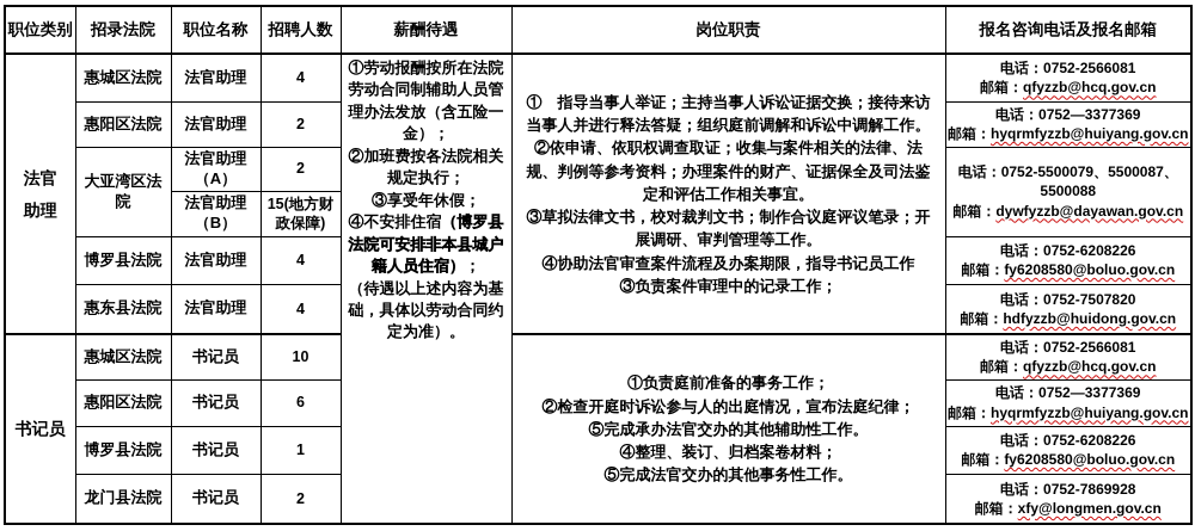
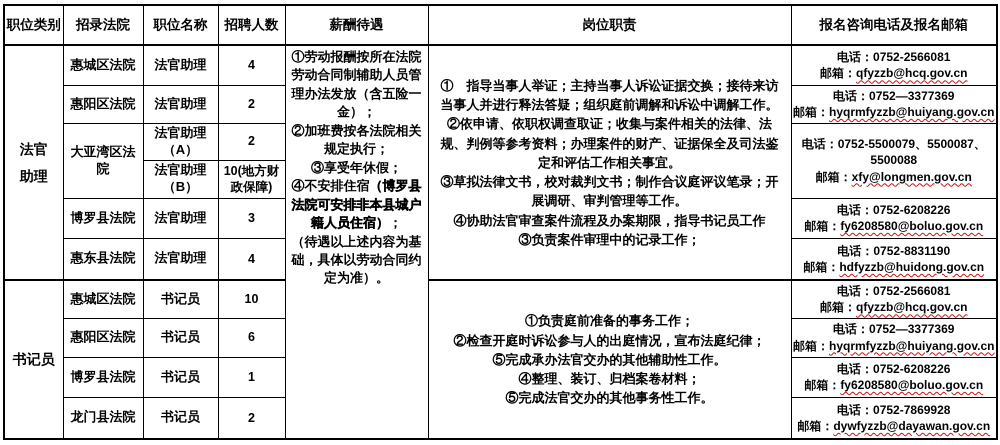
  职位类别	招录法院	职位名称	招聘人数	薪酬待遇	岗位职责	报名咨询电话及报名邮箱
  法官 助理	惠城区法院	法官助理	4	①劳动报酬按所在法院劳动合同制辅助人员管理办法发放（含五险一金）； ②加班费按各法院相关规定执行； ③享受年休假； ④不安排住宿（博罗县法院可安排非本县城户籍人员住宿）； （待遇以上述内容为基础，具体以劳动合同约定为准）。	① 指导当事人举证；主持当事人诉讼证据交换；接待来访当事人并进行释法答疑；组织庭前调解和诉讼中调解工作。 ②依申请、依职权调查取证；收集与案件相关的法律、法规、判例等参考资料；办理案件的财产、证据保全及司法鉴定和评估工作相关事宜。 ③草拟法律文书，校对裁判文书；制作合议庭评议笔录；开展调研、审判管理等工作。 ④协助法官审查案件流程及办案期限，指导书记员工作 ③负责案件审理中的记录工作；	电话：0752-2566081 邮箱：qfyzzb@hcq.gov.cn
  惠阳区法院	法官助理	2	电话：0752—3377369 邮箱：hyqrmfyzzb@huiyang.gov.cn
- 大亚湾区法院	法官助理（A）	2	电话：0752-5500079、5500087、5500088 邮箱：dywfyzzb@dayawan.gov.cn
+ 大亚湾区法院	法官助理（A）	2	电话：0752-5500079、5500087、5500088 邮箱：xfy@longmen.gov.cn
- 法官助理（B）	15(地方财政保障)
+ 法官助理（B）	10(地方财政保障)
- 博罗县法院	法官助理	4	电话：0752-6208226 邮箱：fy6208580@boluo.gov.cn
+ 博罗县法院	法官助理	3	电话：0752-6208226 邮箱：fy6208580@boluo.gov.cn
- 惠东县法院	法官助理	4	电话：0752-7507820 邮箱：hdfyzzb@huidong.gov.cn
+ 惠东县法院	法官助理	4	电话：0752-8831190 邮箱：hdfyzzb@huidong.gov.cn
  书记员	惠城区法院	书记员	10	①负责庭前准备的事务工作； ②检查开庭时诉讼参与人的出庭情况，宣布法庭纪律； ⑤完成承办法官交办的其他辅助性工作。 ④整理、装订、归档案卷材料； ⑤完成法官交办的其他事务性工作。	电话：0752-2566081 邮箱：qfyzzb@hcq.gov.cn
  惠阳区法院	书记员	6	电话：0752—3377369 邮箱：hyqrmfyzzb@huiyang.gov.cn
  博罗县法院	书记员	1	电话：0752-6208226 邮箱：fy6208580@boluo.gov.cn
- 龙门县法院	书记员	2	电话：0752-7869928 邮箱：xfy@longmen.gov.cn
+ 龙门县法院	书记员	2	电话：0752-7869928 邮箱：dywfyzzb@dayawan.gov.cn
